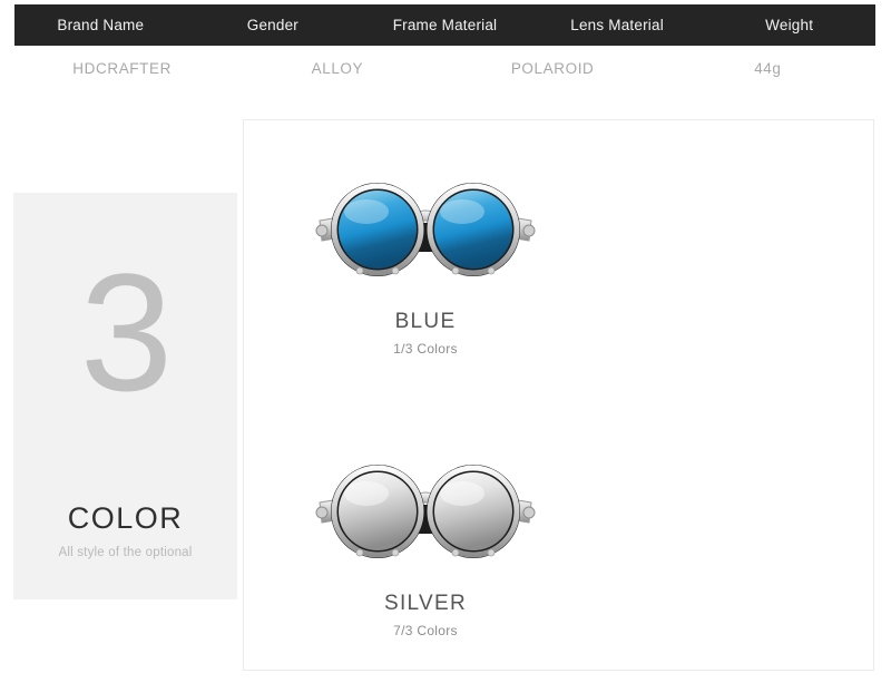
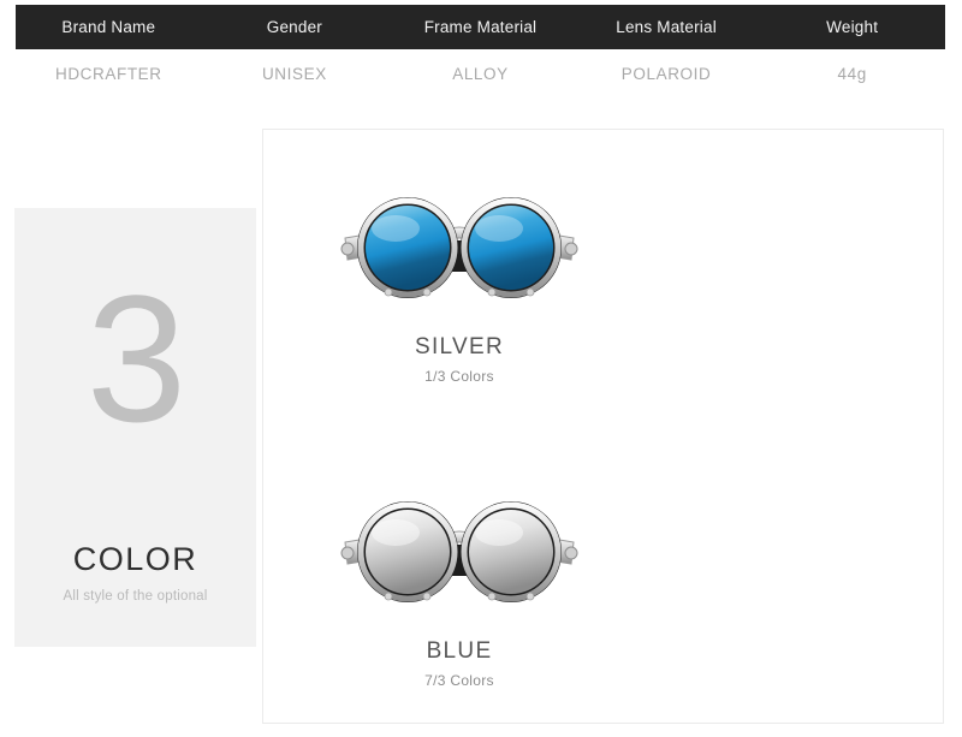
  Brand Name
  Gender
  Frame Material
  Lens Material
  Weight
  HDCRAFTER
+ UNISEX
  ALLOY
  POLAROID
  44g
  3
  COLOR
  All style of the optional
- BLUE
+ SILVER
  1/3 Colors
- SILVER
+ BLUE
  7/3 Colors
